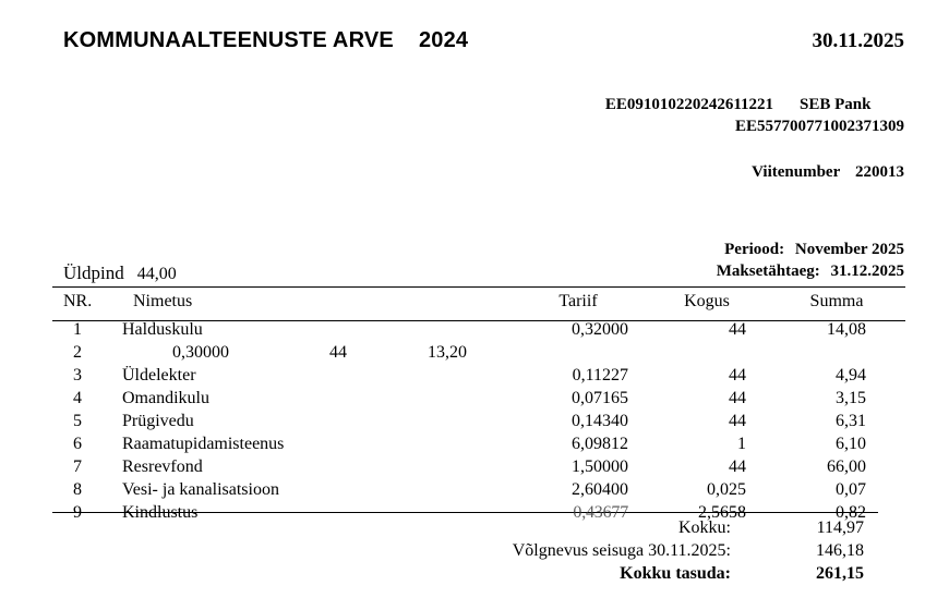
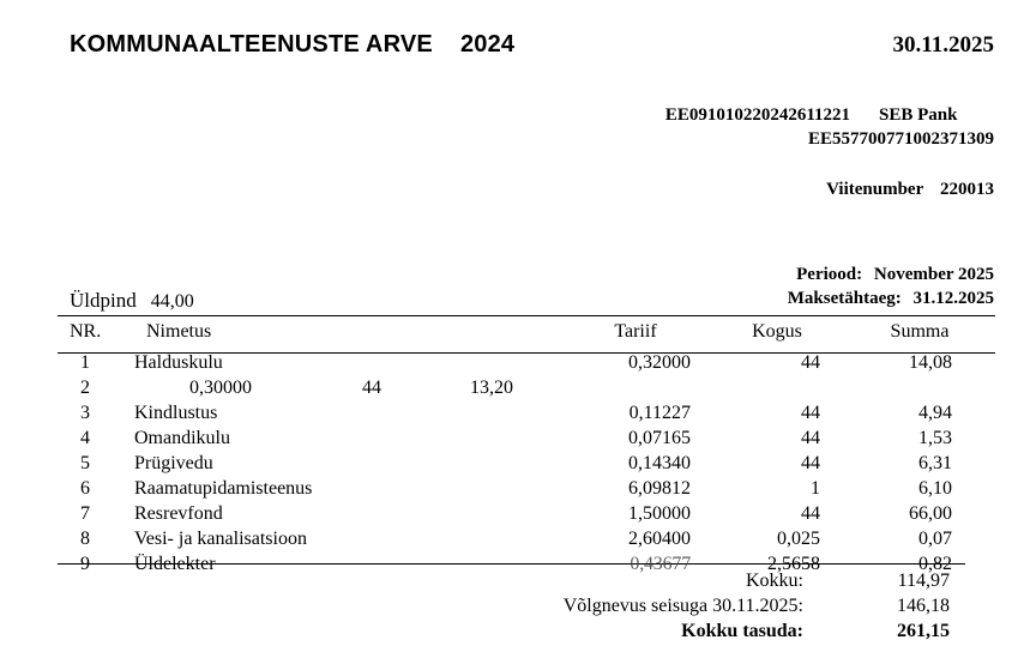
  KOMMUNAALTEENUSTE ARVE 2024
  30.11.2025
  EE091010220242611221
  SEB Pank
  EE557700771002371309
  Viitenumber 220013
  Periood: November 2025
  Maksetähtaeg: 31.12.2025
  Üldpind 44,00
  NR.
  Nimetus
  Tariif
  Kogus
  Summa
  1
  Halduskulu
  0,32000
  44
  14,08
  2
  0,30000
  44
  13,20
  3
- Üldelekter
+ Kindlustus
  0,11227
  44
  4,94
  4
  Omandikulu
  0,07165
  44
- 3,15
+ 1,53
  5
  Prügivedu
  0,14340
  44
  6,31
  6
  Raamatupidamisteenus
  6,09812
  1
  6,10
  7
  Resrevfond
  1,50000
  44
  66,00
  8
  Vesi- ja kanalisatsioon
  2,60400
  0,025
  0,07
  9
- Kindlustus
+ Üldelekter
  0,43677
  2,5658
  0,82
  Kokku:
  114,97
  Võlgnevus seisuga 30.11.2025:
  146,18
  Kokku tasuda:
  261,15
